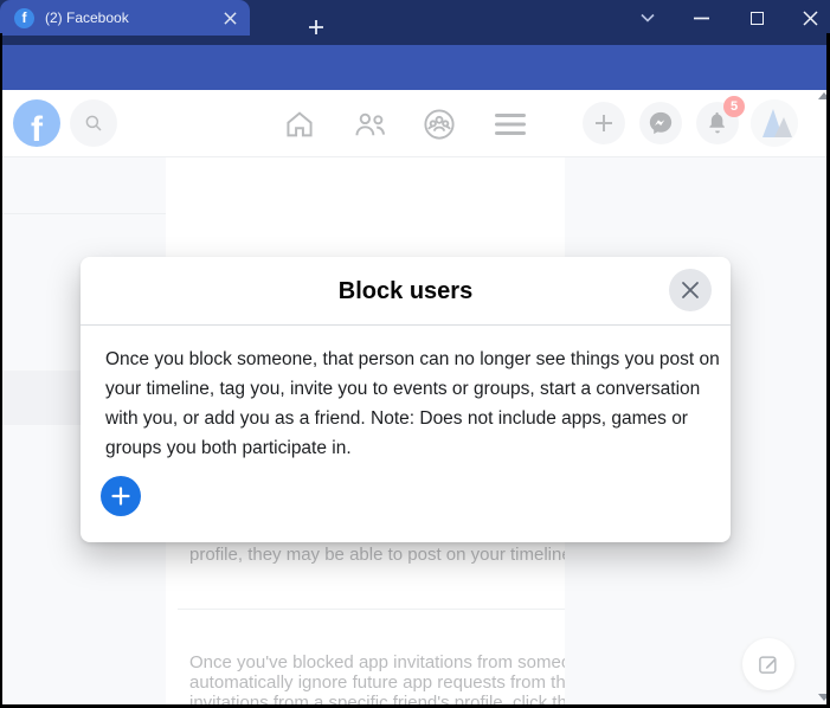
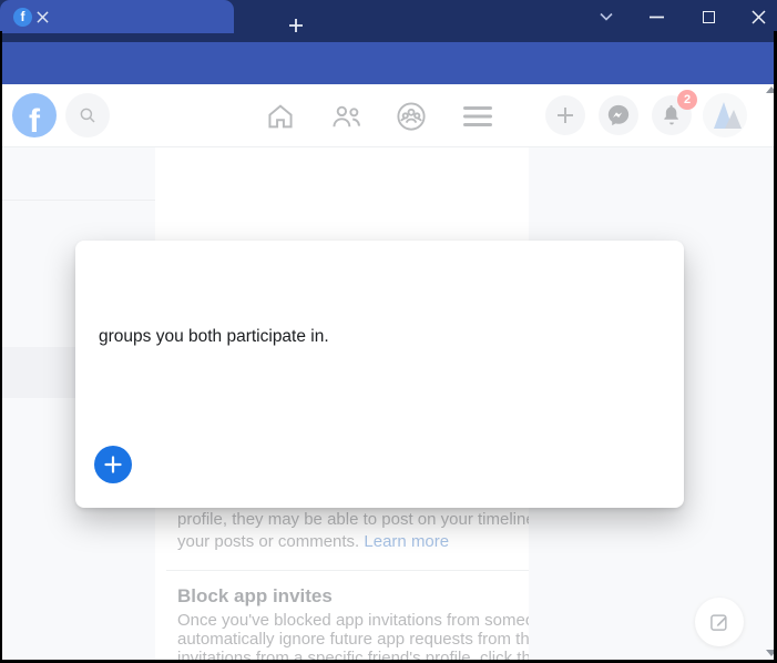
  f
- (2) Facebook
  f
- 5
+ 2
  profile, they may be able to post on your timelin
+ your posts or comments. Learn more
+ Block app invites
  Once you've blocked app invitations from some
  automatically ignore future app requests from th
  invitations from a specific friend's profile, click th
- Block users
- Once you block someone, that person can no longer see things you post on
- your timeline, tag you, invite you to events or groups, start a conversation
- with you, or add you as a friend. Note: Does not include apps, games or
  groups you both participate in.
